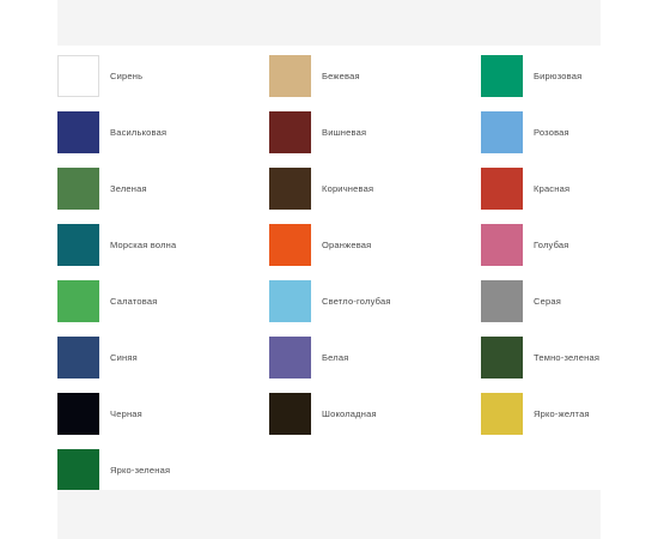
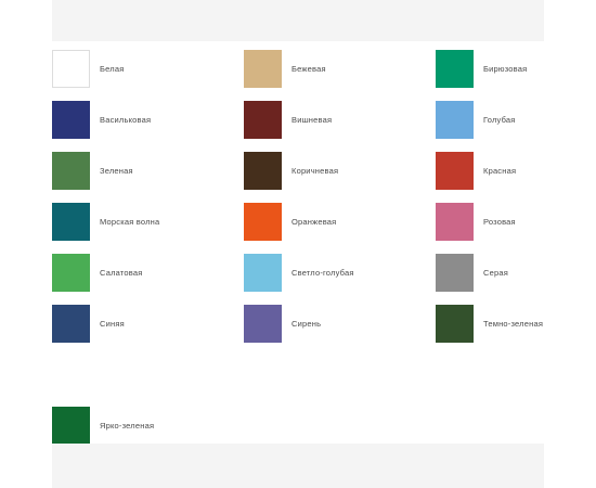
- Сирень
+ Белая
  Бежевая
  Бирюзовая
  Васильковая
  Вишневая
- Розовая
+ Голубая
  Зеленая
  Коричневая
  Красная
  Морская волна
  Оранжевая
- Голубая
+ Розовая
  Салатовая
  Светло-голубая
  Серая
  Синяя
- Белая
+ Сирень
  Темно-зеленая
- Черная
- Шоколадная
- Ярко-желтая
  Ярко-зеленая
